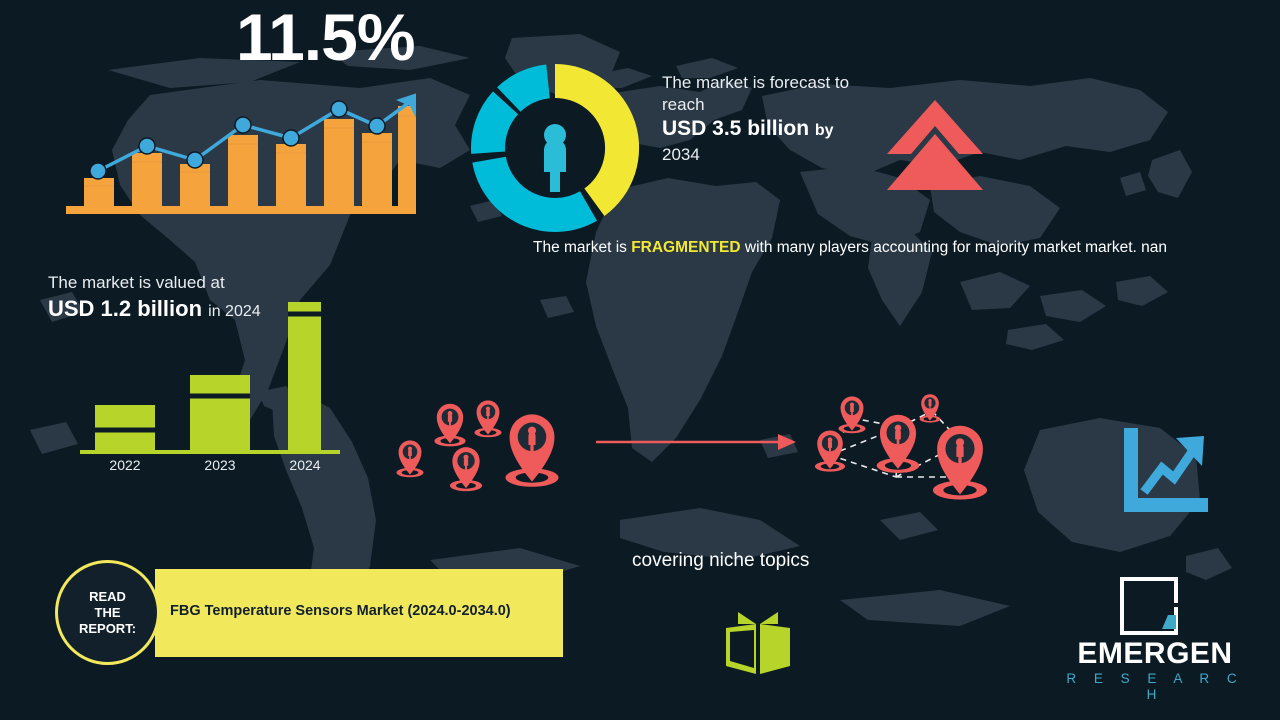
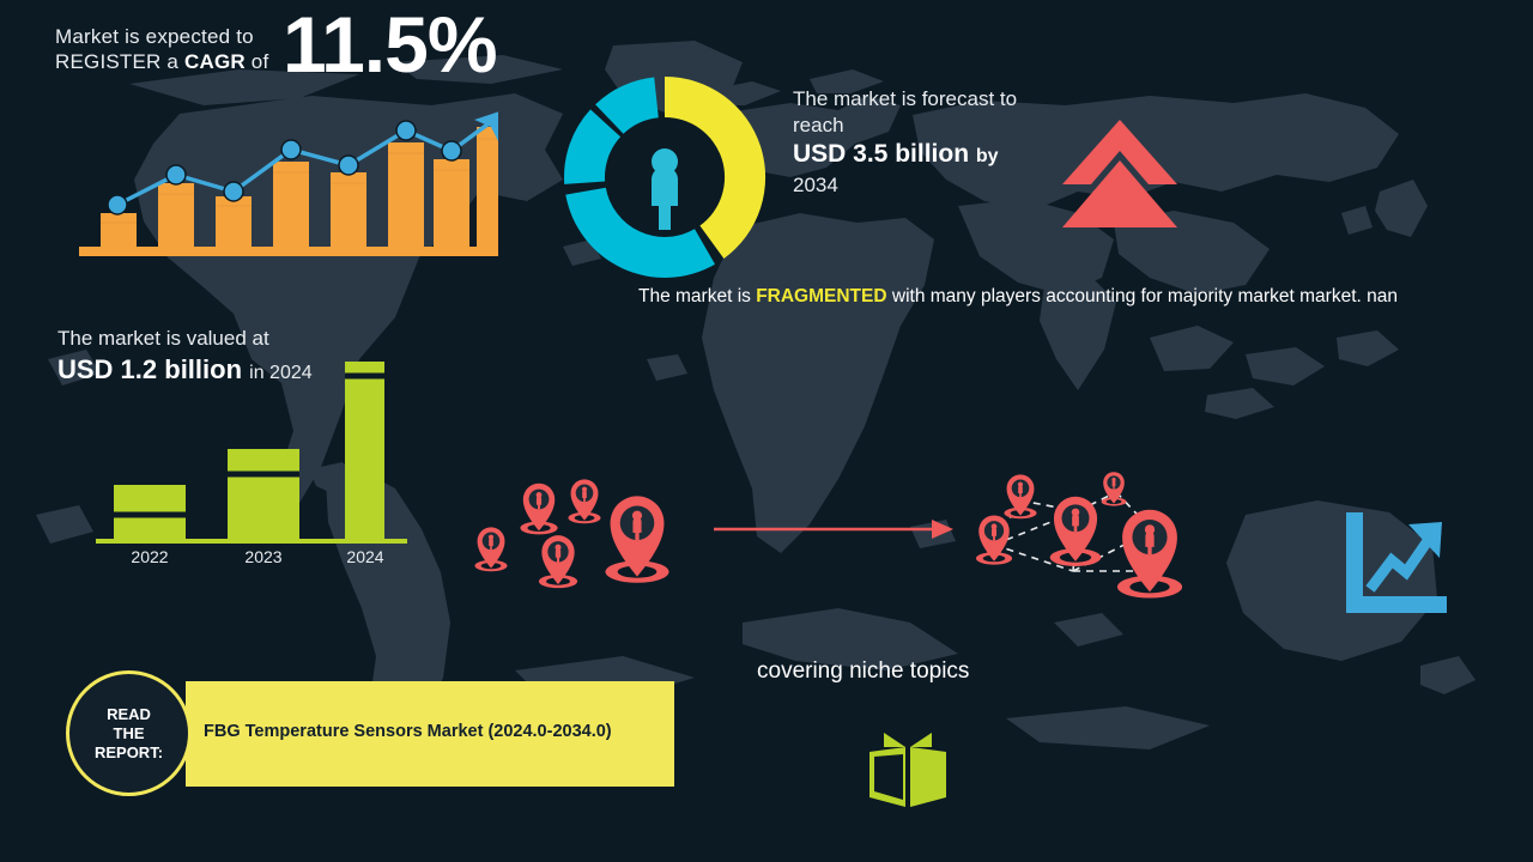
+ Market is expected to
+ REGISTER a CAGR of
  11.5%
  The market is forecast to
  reach
  USD 3.5 billion by
  2034
  The market is FRAGMENTED with many players accounting for majority market market. nan
  The market is valued at
  USD 1.2 billion in 2024
  2022
  2023
  2024
  FBG Temperature Sensors Market (2024.0-2034.0)
  READ
  THE
  REPORT:
  covering niche topics
- EMERGEN
- R E S E A R C H
